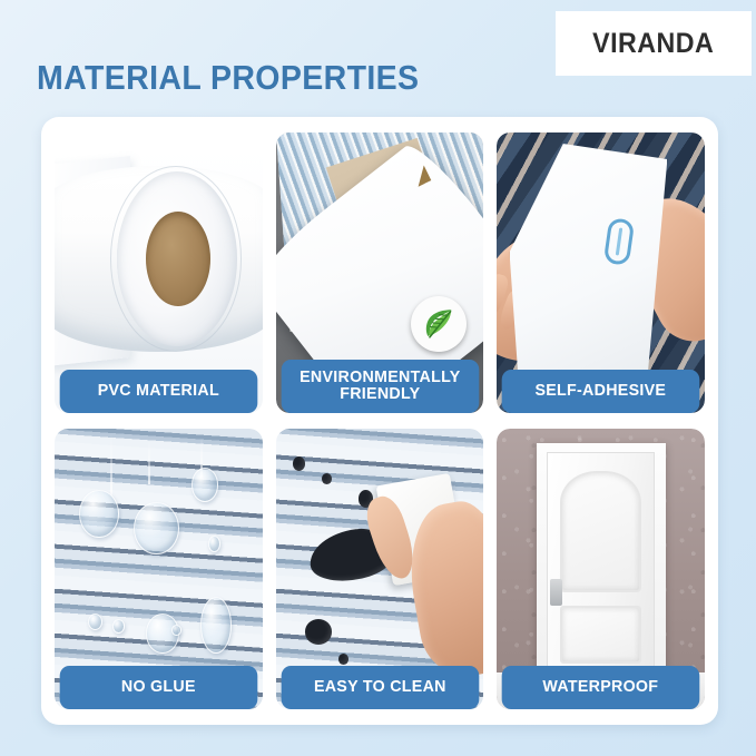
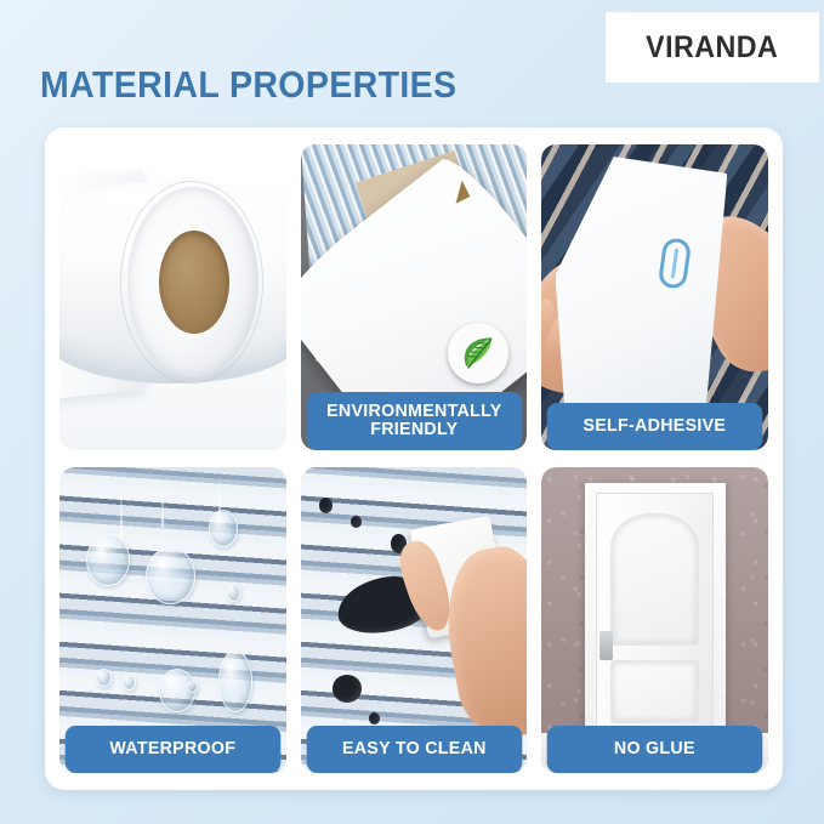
  VIRANDA
  MATERIAL PROPERTIES
- PVC MATERIAL
  ENVIRONMENTALLY FRIENDLY
  SELF-ADHESIVE
- NO GLUE
+ WATERPROOF
  EASY TO CLEAN
- WATERPROOF
+ NO GLUE
